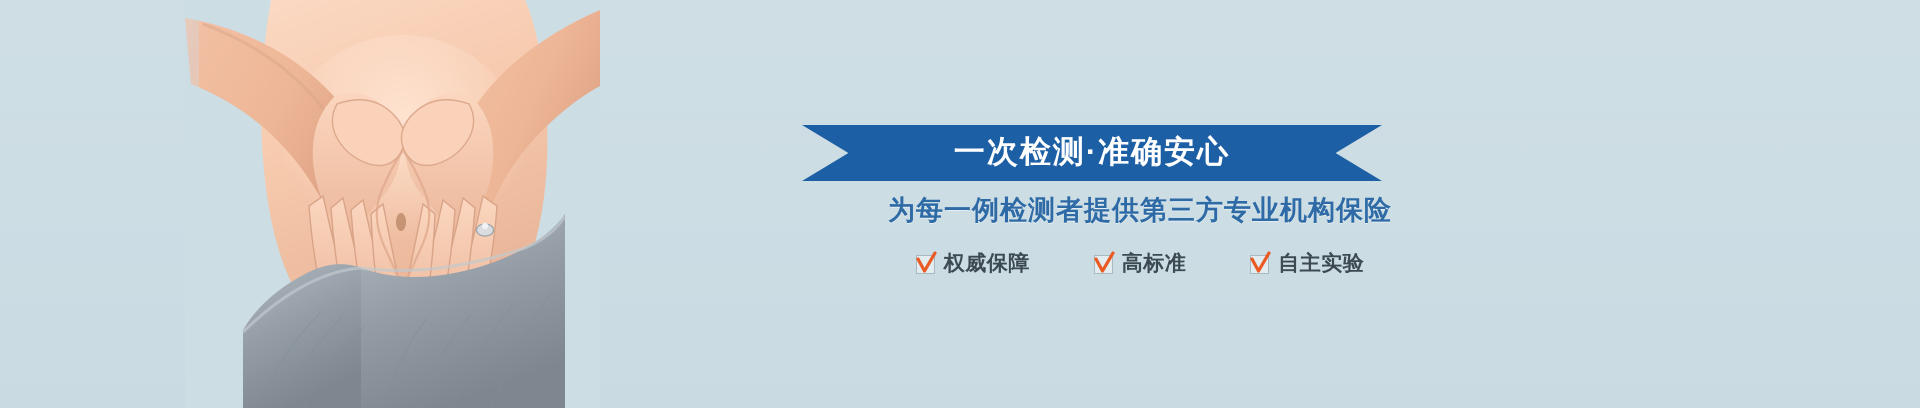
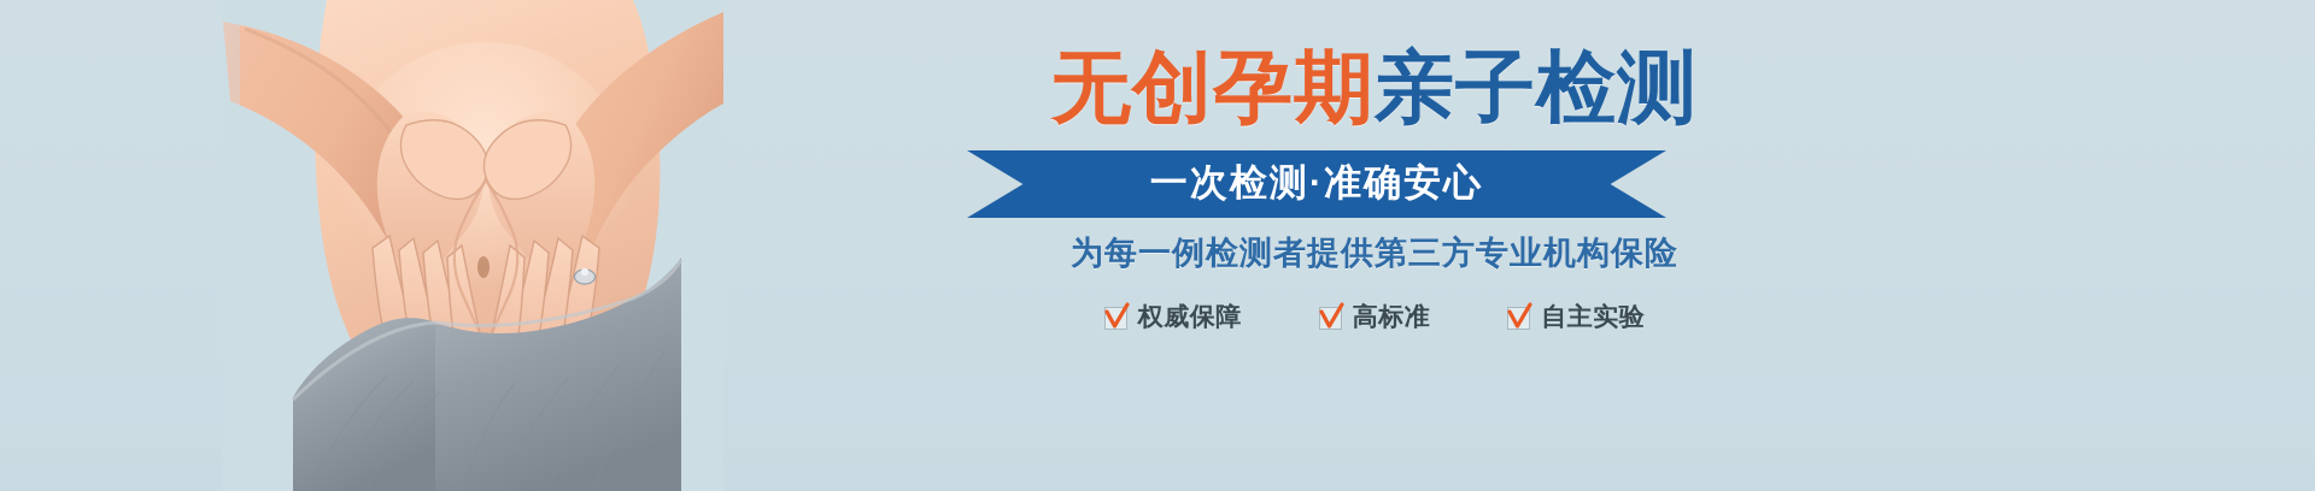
+ 无创孕期亲子检测
  一次检测·准确安心
  为每一例检测者提供第三方专业机构保险
  权威保障
  高标准
  自主实验
